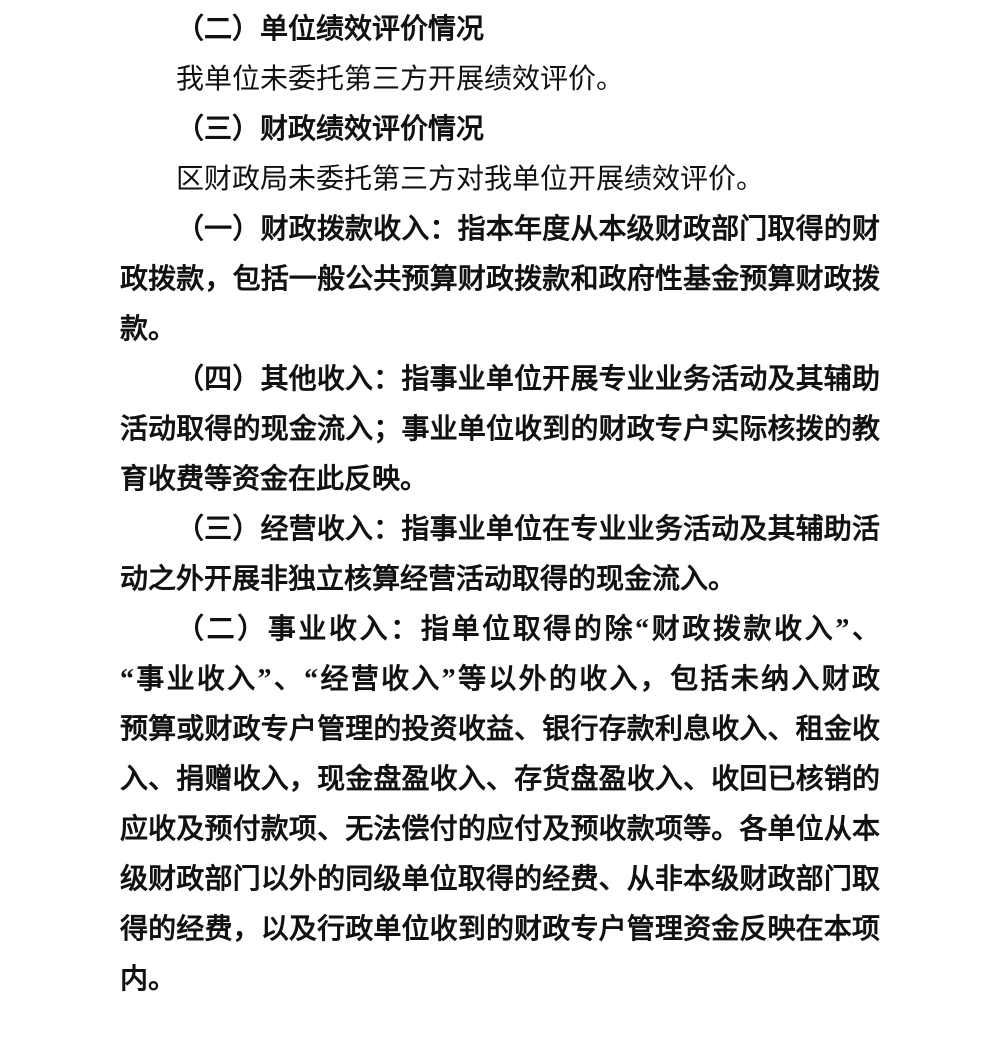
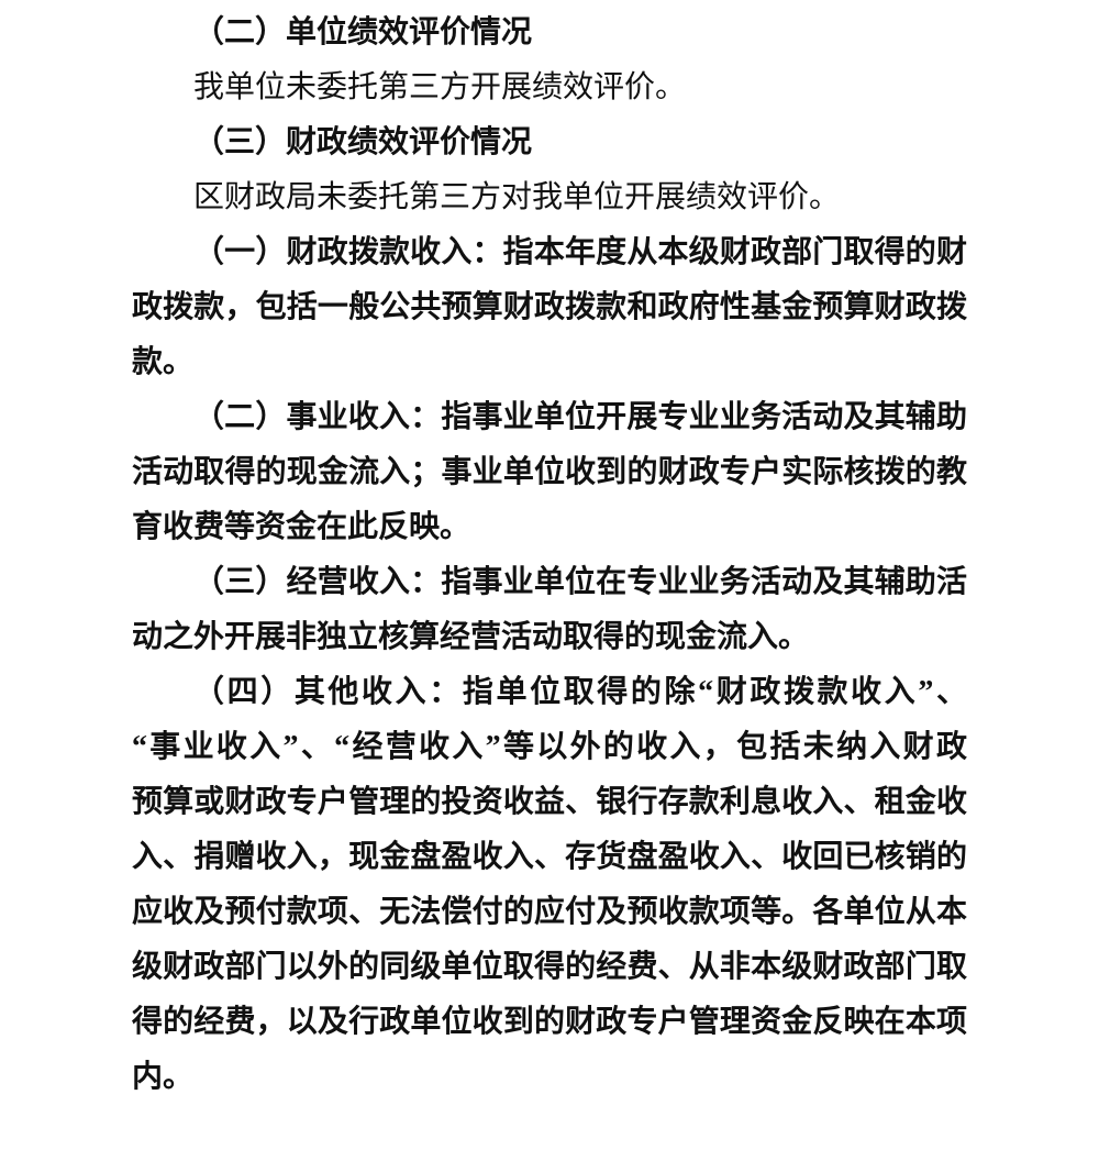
  （二）单位绩效评价情况
  我单位未委托第三方开展绩效评价。
  （三）财政绩效评价情况
  区财政局未委托第三方对我单位开展绩效评价。
  （一）财政拨款收入：指本年度从本级财政部门取得的财
  政拨款，包括一般公共预算财政拨款和政府性基金预算财政拨
  款。
- （四）其他收入：指事业单位开展专业业务活动及其辅助
+ （二）事业收入：指事业单位开展专业业务活动及其辅助
  活动取得的现金流入；事业单位收到的财政专户实际核拨的教
  育收费等资金在此反映。
  （三）经营收入：指事业单位在专业业务活动及其辅助活
  动之外开展非独立核算经营活动取得的现金流入。
- （二）事业收入：指单位取得的除“财政拨款收入”、
+ （四）其他收入：指单位取得的除“财政拨款收入”、
  “事业收入”、“经营收入”等以外的收入，包括未纳入财政
  预算或财政专户管理的投资收益、银行存款利息收入、租金收
  入、捐赠收入，现金盘盈收入、存货盘盈收入、收回已核销的
  应收及预付款项、无法偿付的应付及预收款项等。各单位从本
  级财政部门以外的同级单位取得的经费、从非本级财政部门取
  得的经费，以及行政单位收到的财政专户管理资金反映在本项
  内。
